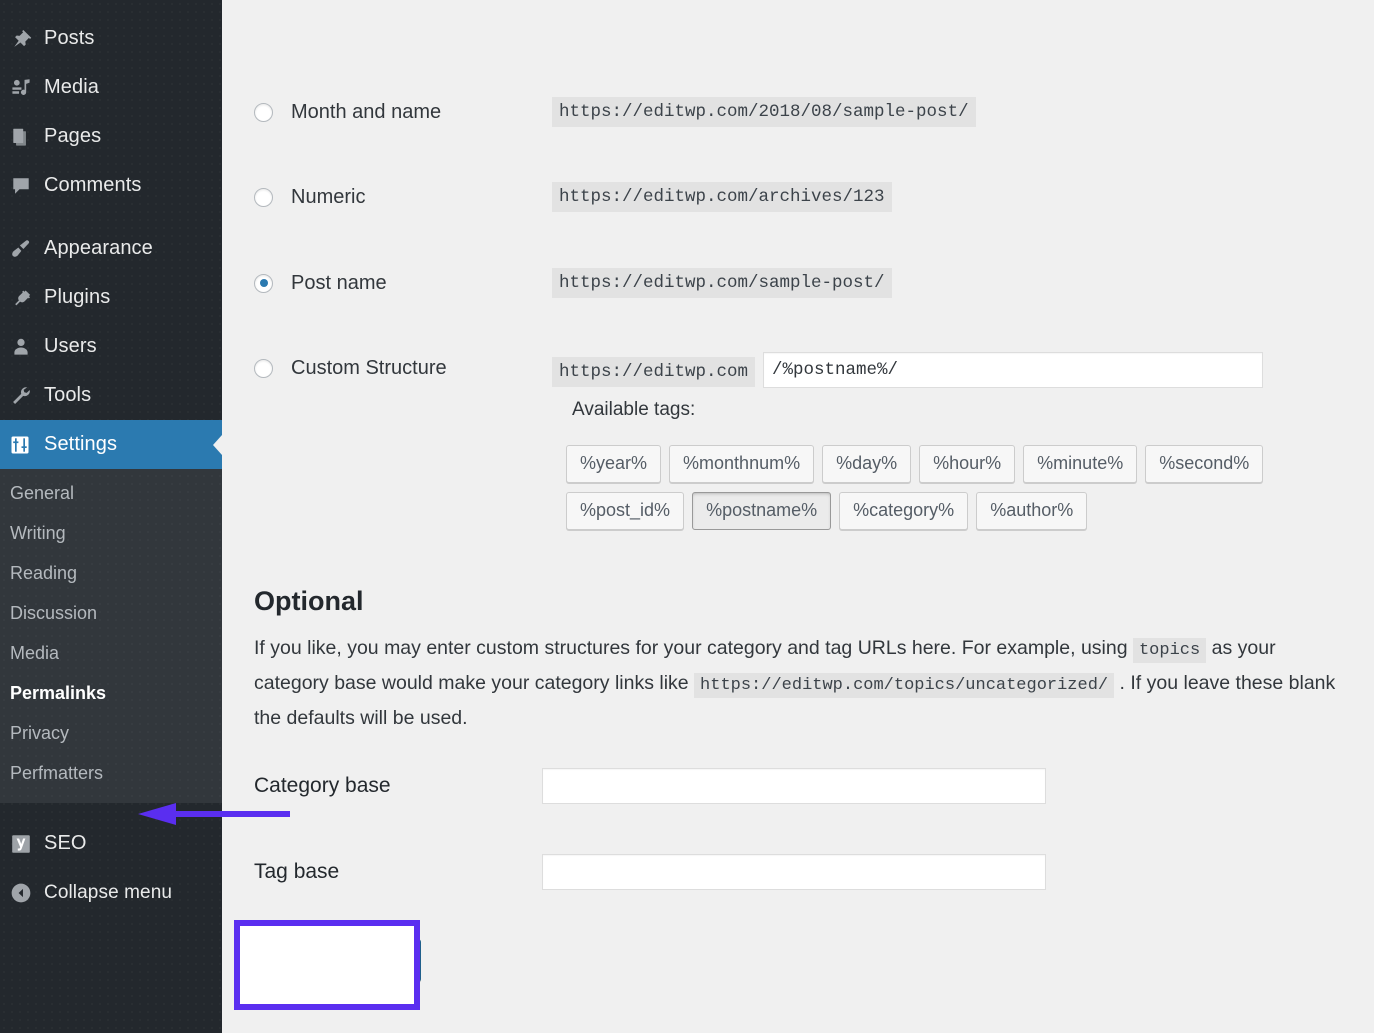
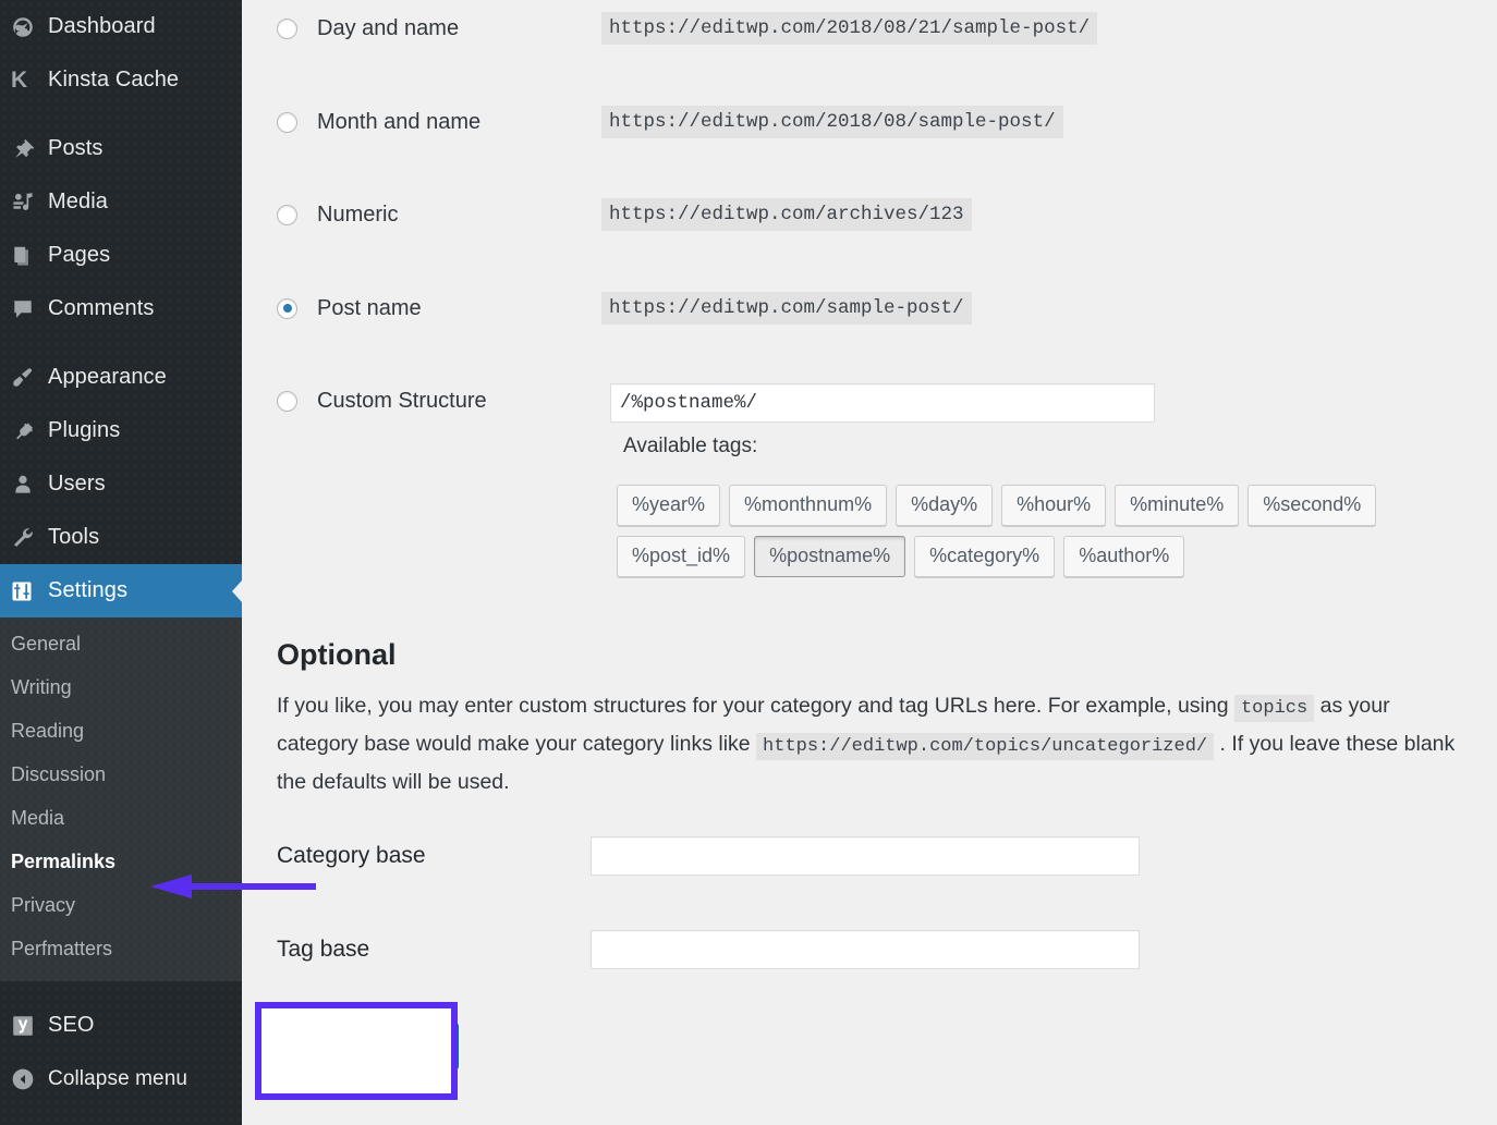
+ Dashboard
+ K
+ Kinsta Cache
  Posts
  Media
  Pages
  Comments
  Appearance
  Plugins
  Users
  Tools
  Settings
  SEO
  Collapse menu
+ Day and name
+ https://editwp.com/2018/08/21/sample-post/
  Month and name
  https://editwp.com/2018/08/sample-post/
  Numeric
  https://editwp.com/archives/123
  Post name
  https://editwp.com/sample-post/
  Custom Structure
- https://editwp.com
  /%postname%/
  Available tags:
  %year%
  %monthnum%
  %day%
  %hour%
  %minute%
  %second%
  %post_id%
  %postname%
  %category%
  %author%
  Optional
  If you like, you may enter custom structures for your category and tag URLs here. For example, using topics as your category base would make your category links like https://editwp.com/topics/uncategorized/ . If you leave these blank the defaults will be used.
  Category base
  Tag base
